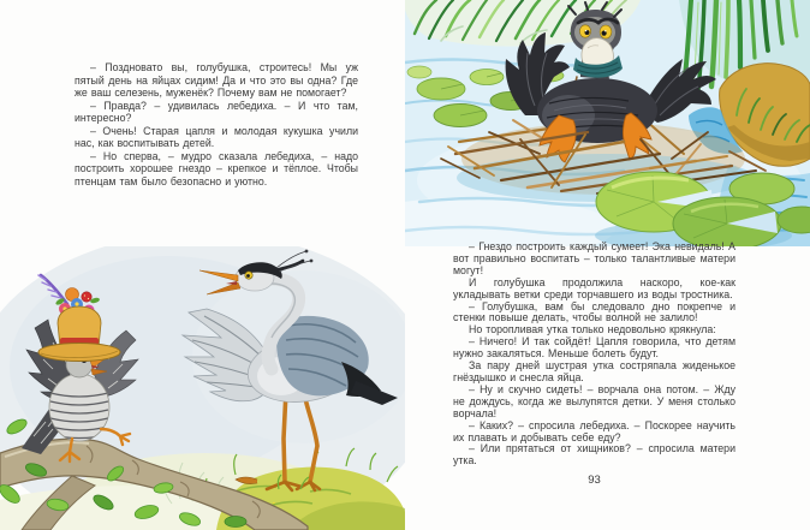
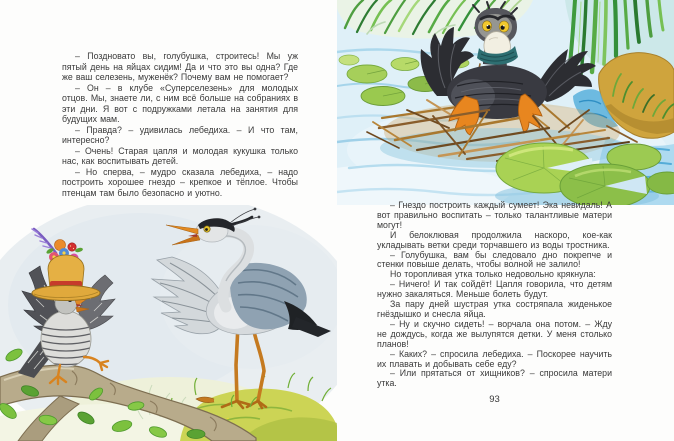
  – Поздновато вы, голубушка, строитесь! Мы уж пятый день на яйцах сидим! Да и что это вы одна? Где же ваш селезень, муженёк? Почему вам не помогает?
+ – Он – в клубе «Суперселезень» для молодых отцов. Мы, знаете ли, с ним всё больше на собраниях в эти дни. Я вот с подружками летала на занятия для будущих мам.
  – Правда? – удивилась лебедиха. – И что там, интересно?
- – Очень! Старая цапля и молодая кукушка учили нас, как воспитывать детей.
+ – Очень! Старая цапля и молодая кукушка только нас, как воспитывать детей.
  – Но сперва, – мудро сказала лебедиха, – надо построить хорошее гнездо – крепкое и тёплое. Чтобы птенцам там было безопасно и уютно.
  – Гнездо построить каждый сумеет! Эка невидаль! А вот правильно воспитать – только талантливые матери могут!
- И голубушка продолжила наскоро, кое-как укладывать ветки среди торчавшего из воды тростника.
+ И белоклювая продолжила наскоро, кое-как укладывать ветки среди торчавшего из воды тростника.
  – Голубушка, вам бы следовало дно покрепче и стенки повыше делать, чтобы волной не залило!
  Но торопливая утка только недовольно крякнула:
  – Ничего! И так сойдёт! Цапля говорила, что детям нужно закаляться. Меньше болеть будут.
  За пару дней шустрая утка состряпала жиденькое гнёздышко и снесла яйца.
- – Ну и скучно сидеть! – ворчала она потом. – Жду не дождусь, когда же вылупятся детки. У меня столько ворчала!
+ – Ну и скучно сидеть! – ворчала она потом. – Жду не дождусь, когда же вылупятся детки. У меня столько планов!
  – Каких? – спросила лебедиха. – Поскорее научить их плавать и добывать себе еду?
  – Или прятаться от хищников? – спросила матери утка.
  93
